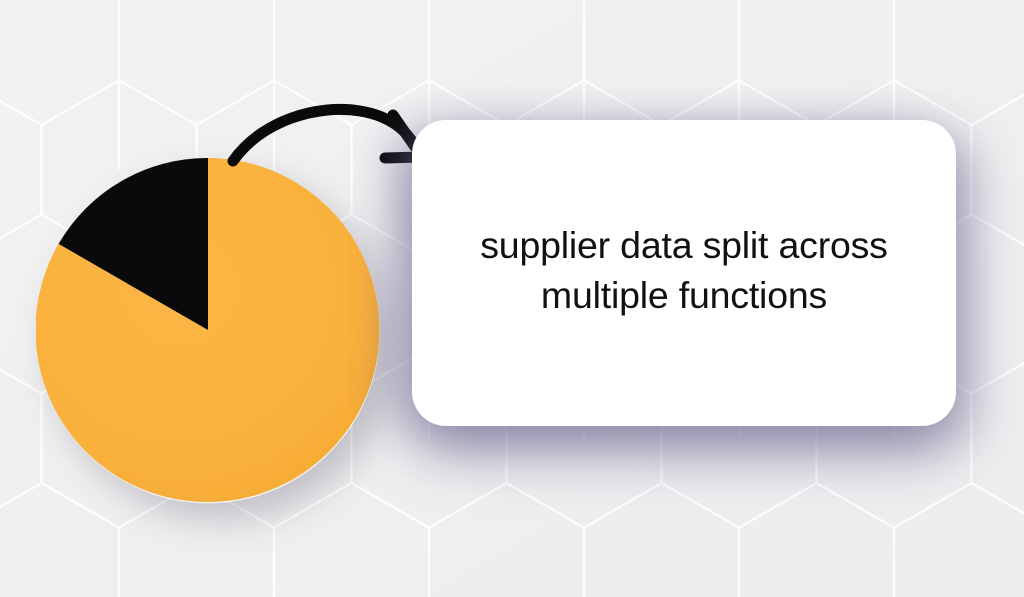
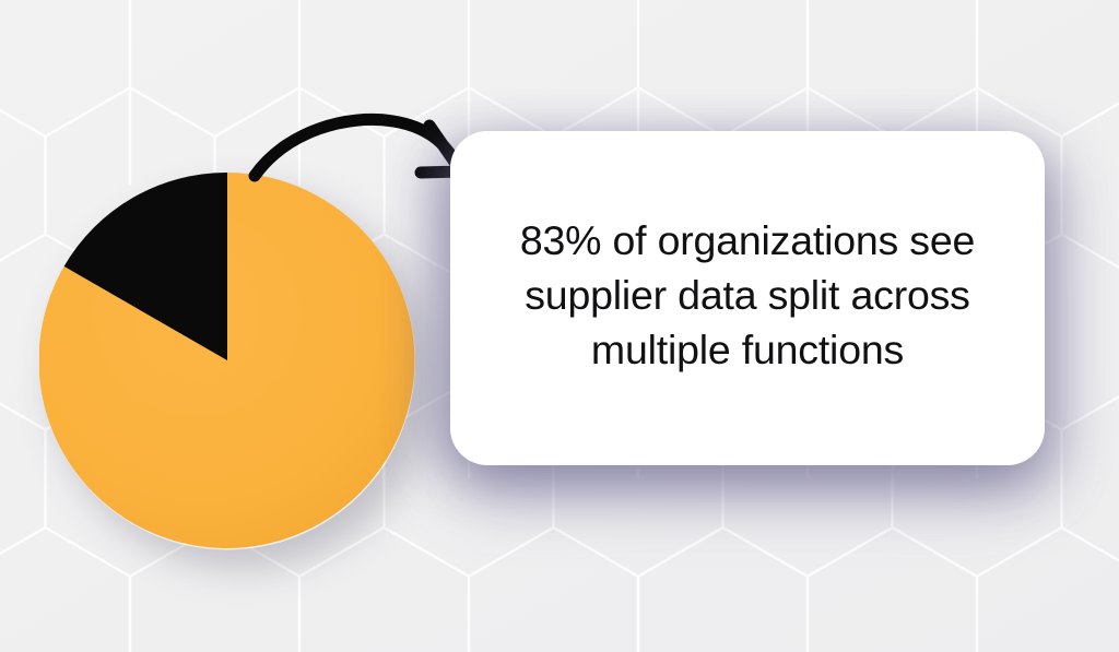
+ 83% of organizations see
  supplier data split across
  multiple functions
